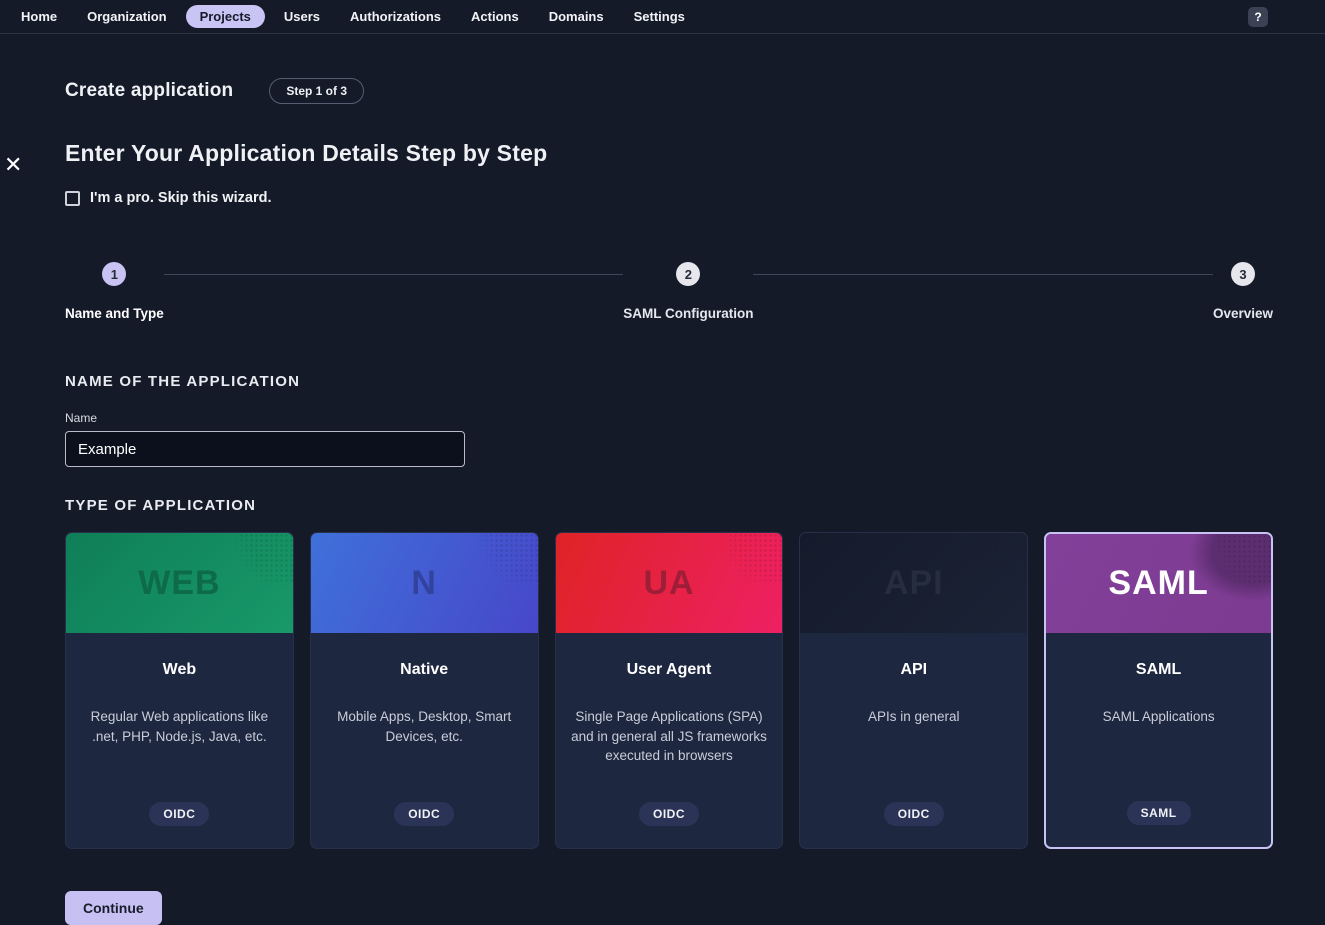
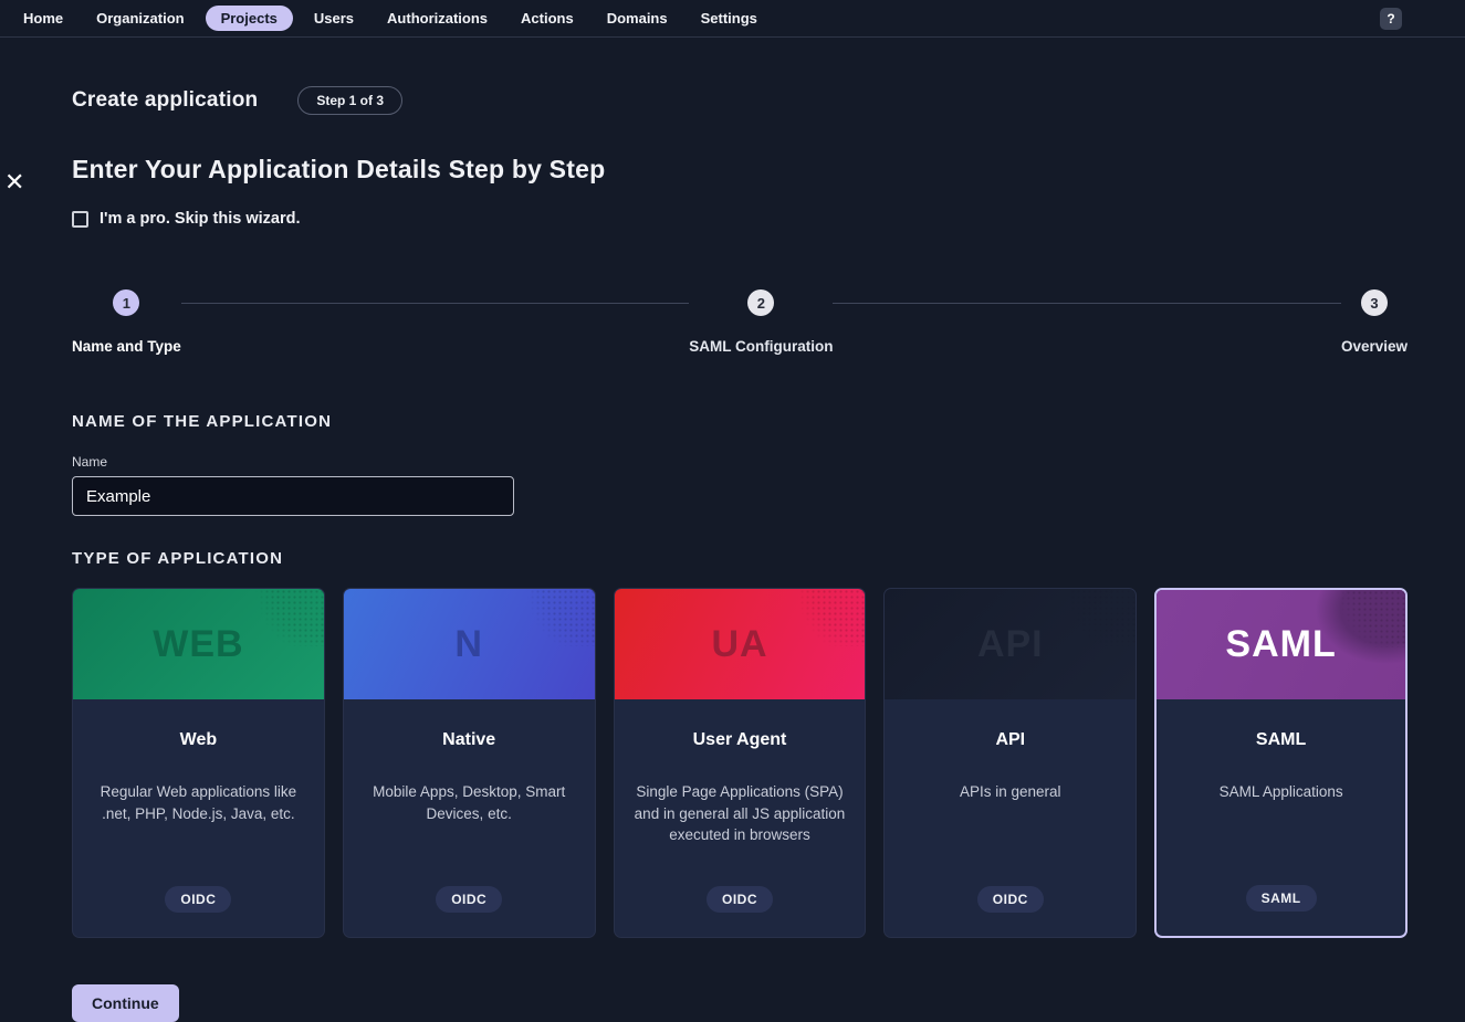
  Home
  Organization
  Projects
  Users
  Authorizations
  Actions
  Domains
  Settings
  ?
  ✕
  Create application
  Step 1 of 3
  Enter Your Application Details Step by Step
  I'm a pro. Skip this wizard.
  1
  Name and Type
  2
  SAML Configuration
  3
  Overview
  NAME OF THE APPLICATION
  Name
  Example
  TYPE OF APPLICATION
  WEB
  Web
  Regular Web applications like .net, PHP, Node.js, Java, etc.
  OIDC
  N
  Native
  Mobile Apps, Desktop, Smart Devices, etc.
  OIDC
  UA
  User Agent
- Single Page Applications (SPA) and in general all JS frameworks executed in browsers
+ Single Page Applications (SPA) and in general all JS application executed in browsers
  OIDC
  API
  APIs in general
  OIDC
  SAML
  SAML
  SAML Applications
  SAML
  Continue
